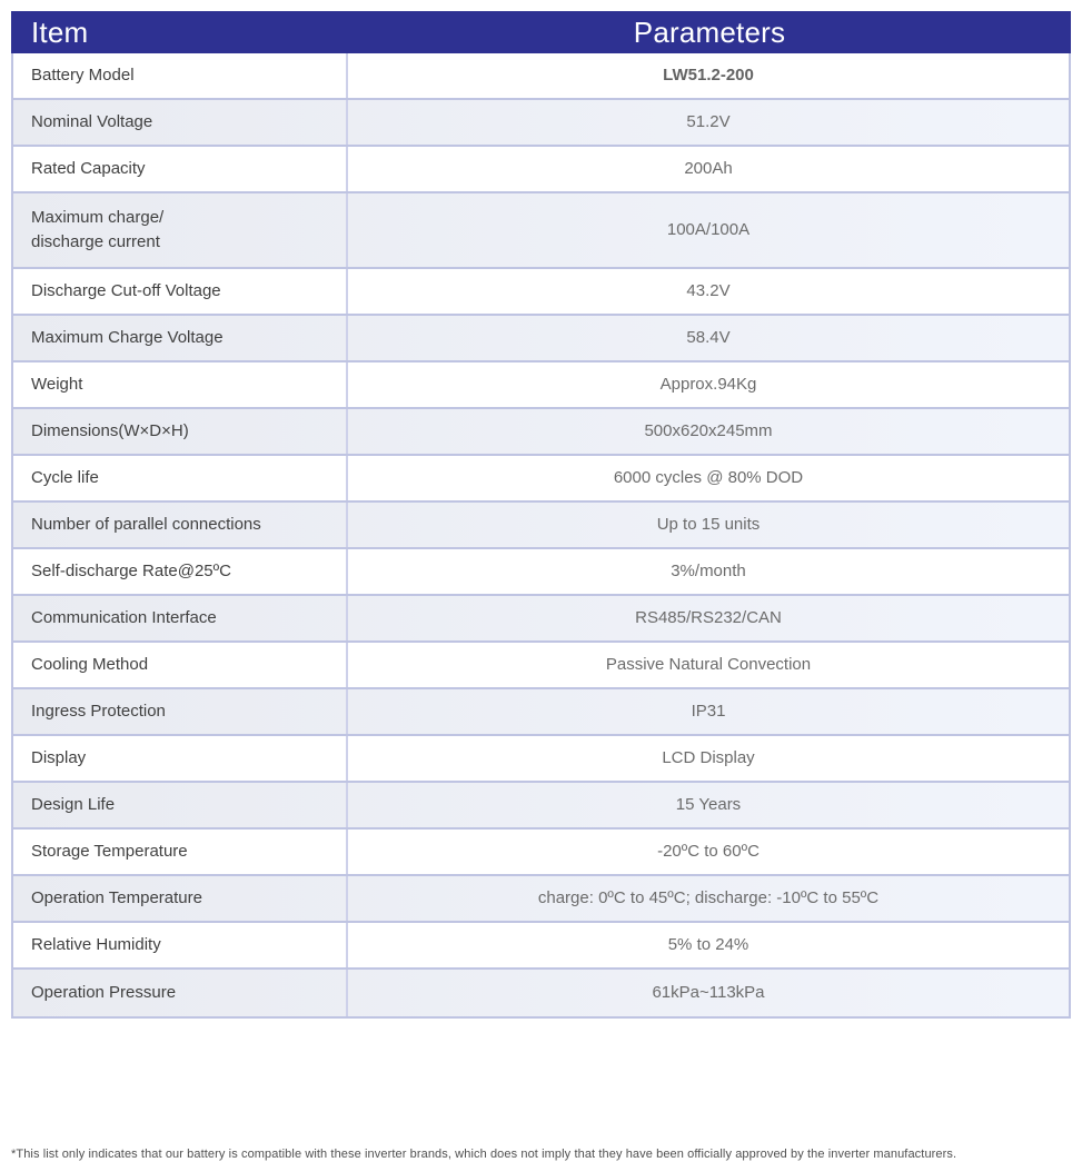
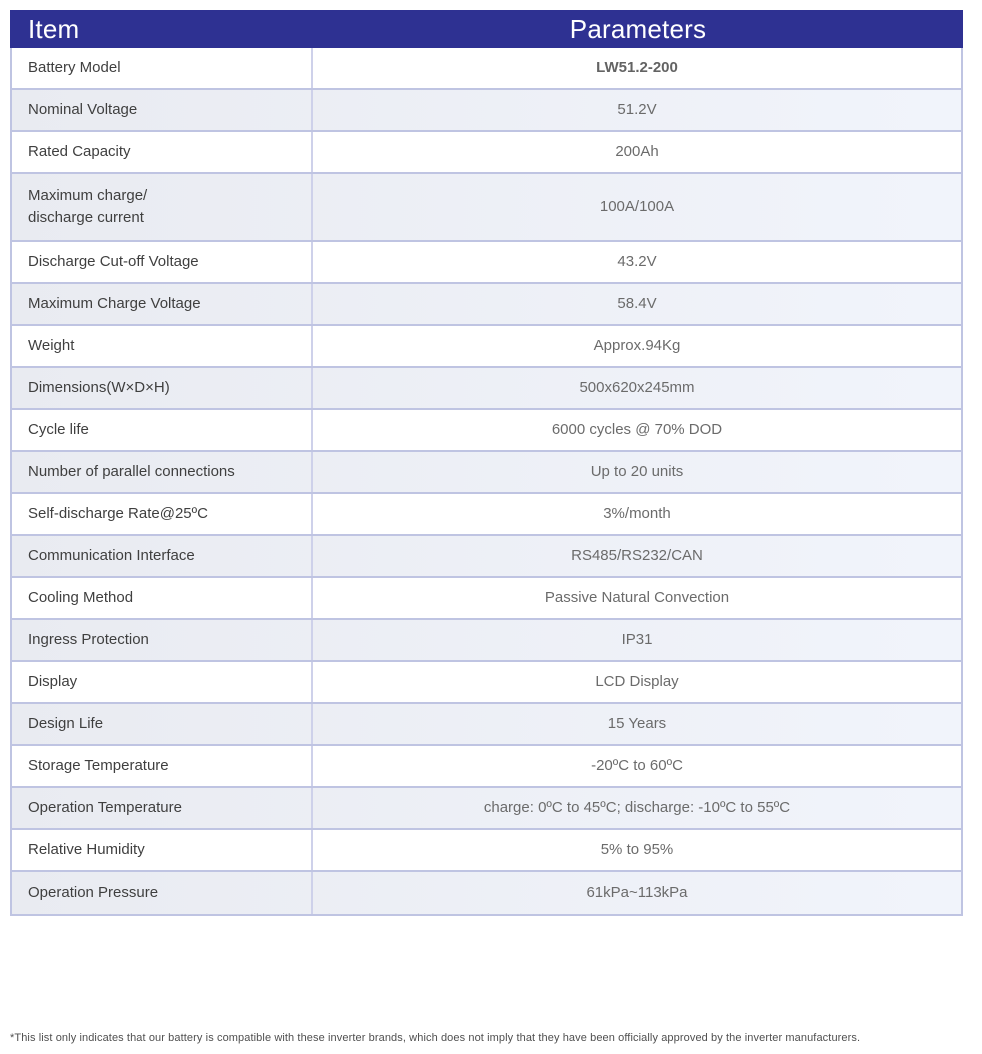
  Item
  Parameters
  Battery Model
  LW51.2-200
  Nominal Voltage
  51.2V
  Rated Capacity
  200Ah
  Maximum charge/
  discharge current
  100A/100A
  Discharge Cut-off Voltage
  43.2V
  Maximum Charge Voltage
  58.4V
  Weight
  Approx.94Kg
  Dimensions(W×D×H)
  500x620x245mm
  Cycle life
- 6000 cycles @ 80% DOD
+ 6000 cycles @ 70% DOD
  Number of parallel connections
- Up to 15 units
+ Up to 20 units
  Self-discharge Rate@25ºC
  3%/month
  Communication Interface
  RS485/RS232/CAN
  Cooling Method
  Passive Natural Convection
  Ingress Protection
  IP31
  Display
  LCD Display
  Design Life
  15 Years
  Storage Temperature
  -20ºC to 60ºC
  Operation Temperature
  charge: 0ºC to 45ºC; discharge: -10ºC to 55ºC
  Relative Humidity
- 5% to 24%
+ 5% to 95%
  Operation Pressure
  61kPa~113kPa
  *This list only indicates that our battery is compatible with these inverter brands, which does not imply that they have been officially approved by the inverter manufacturers.
